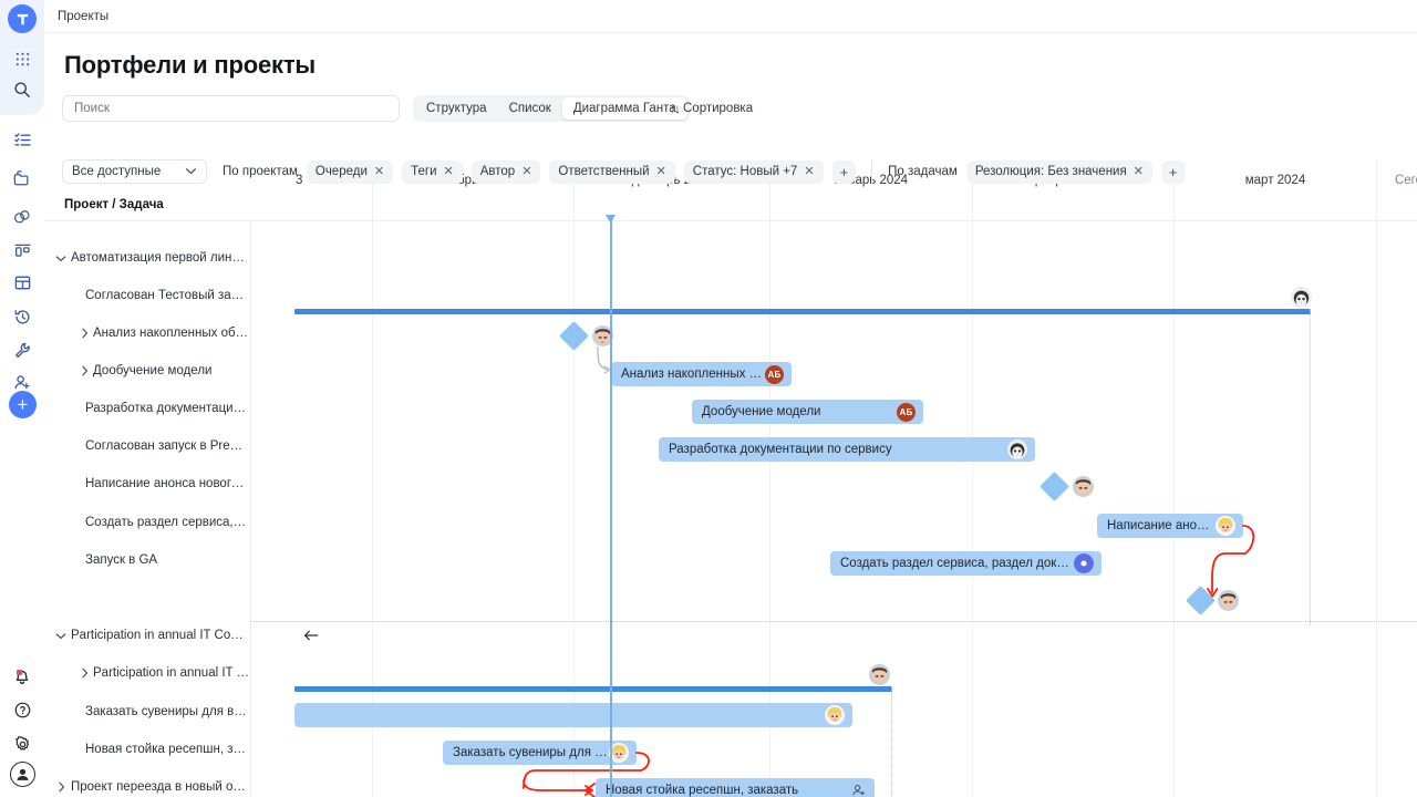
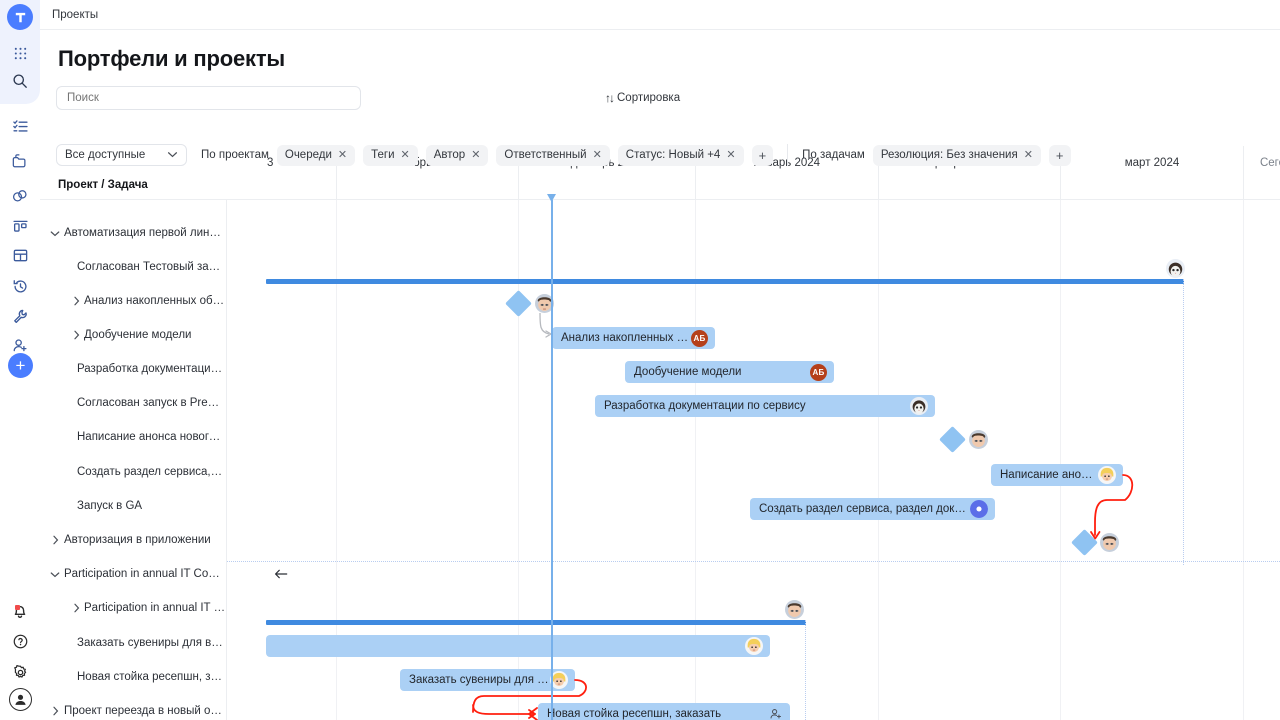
  +
  Проекты
  Портфели и проекты
  Поиск
- Структура
- Список
- Диаграмма Ганта
  ↑↓
  Сортировка
  Все доступные
  По проектам
  Очереди
  ✕
  Теги
  ✕
  Автор
  ✕
  Ответственный
  ✕
- Статус: Новый +7
+ Статус: Новый +4
  ✕
  +
  По задачам
  Резолюция: Без значения
  ✕
  +
  3
  арь 2024
  март 2024
  Проект / Задача
  Автоматизация первой линии
  Согласован Тестовый запу
  Анализ накопленных обра
  Дообучение модели
  Разработка документации
  Согласован запуск в Previe
  Написание анонса нового с
  Создать раздел сервиса, р
  Запуск в GA
+ Авторизация в приложении
  Participation in annual IT Confe
  Participation in annual IT Co
  Заказать сувениры для выс
  Новая стойка ресепшн, зак
  Проект переезда в новый оф
  Анализ накопленных об
  АБ
  Дообучение модели
  АБ
  Разработка документации по сервису
  Написание анонса
  Создать раздел сервиса, раздел докум
  Заказать сувениры для вы
  овая стойка ресепшн, заказать
